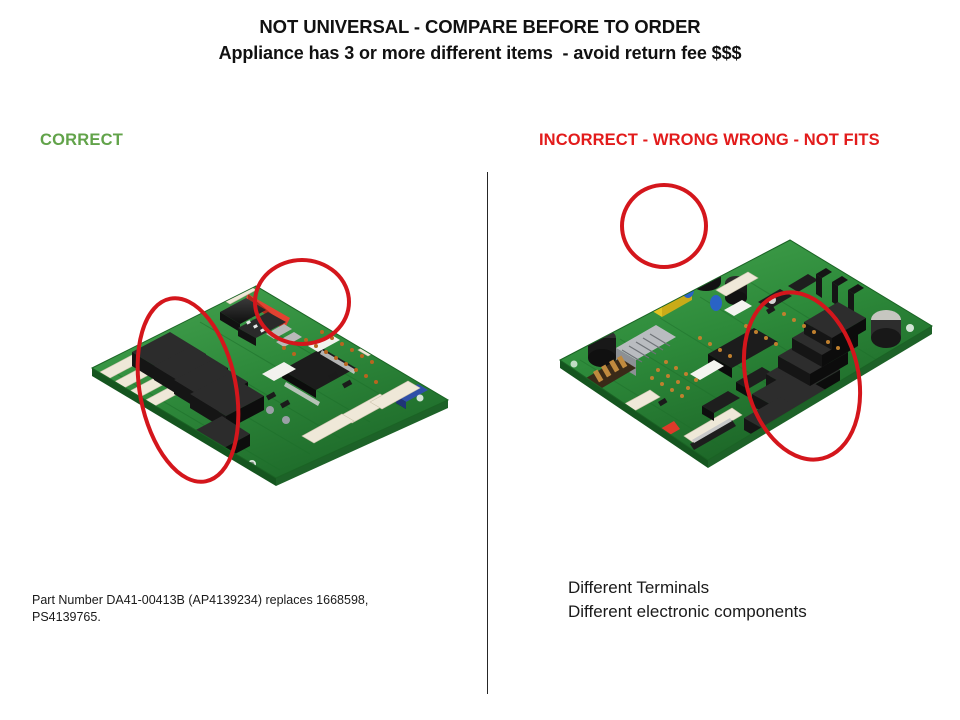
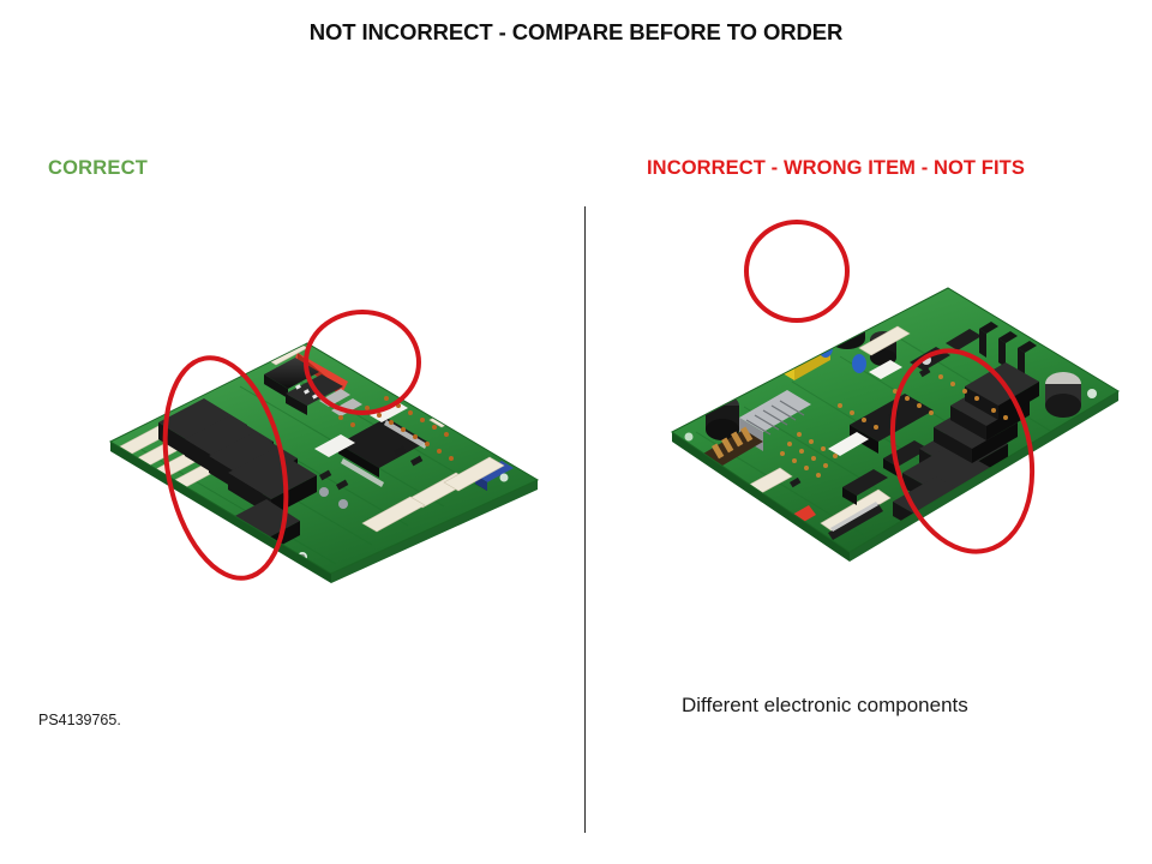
- NOT UNIVERSAL - COMPARE BEFORE TO ORDER
+ NOT INCORRECT - COMPARE BEFORE TO ORDER
- Appliance has 3 or more different items - avoid return fee $$$
  CORRECT
- INCORRECT - WRONG WRONG - NOT FITS
+ INCORRECT - WRONG ITEM - NOT FITS
- Part Number DA41-00413B (AP4139234) replaces 1668598,
  PS4139765.
- Different Terminals
  Different electronic components
